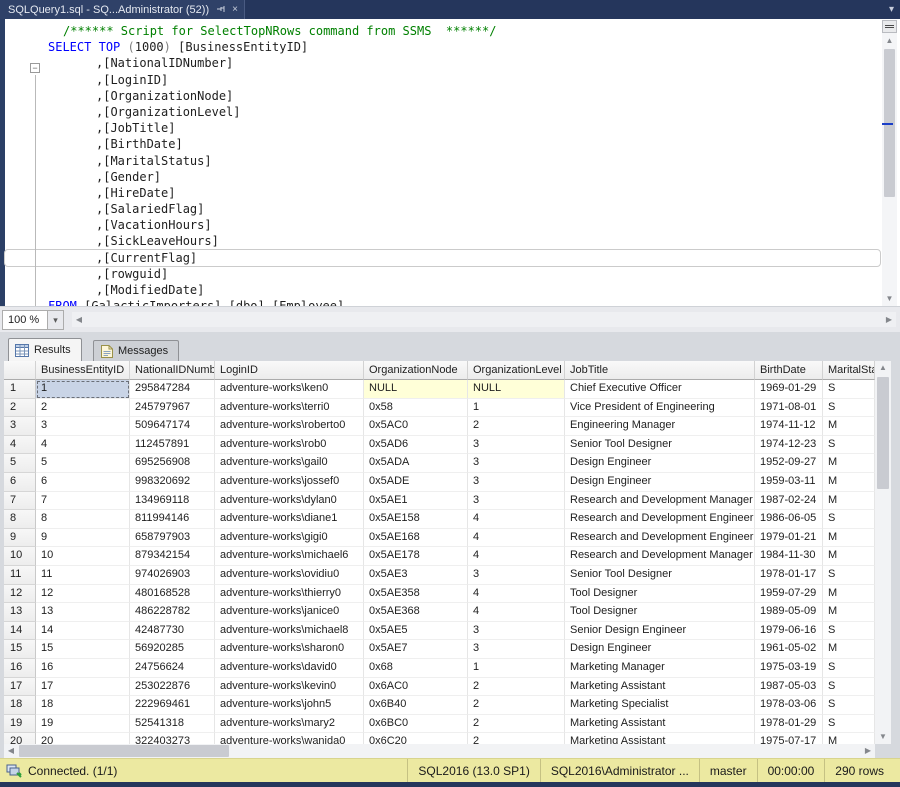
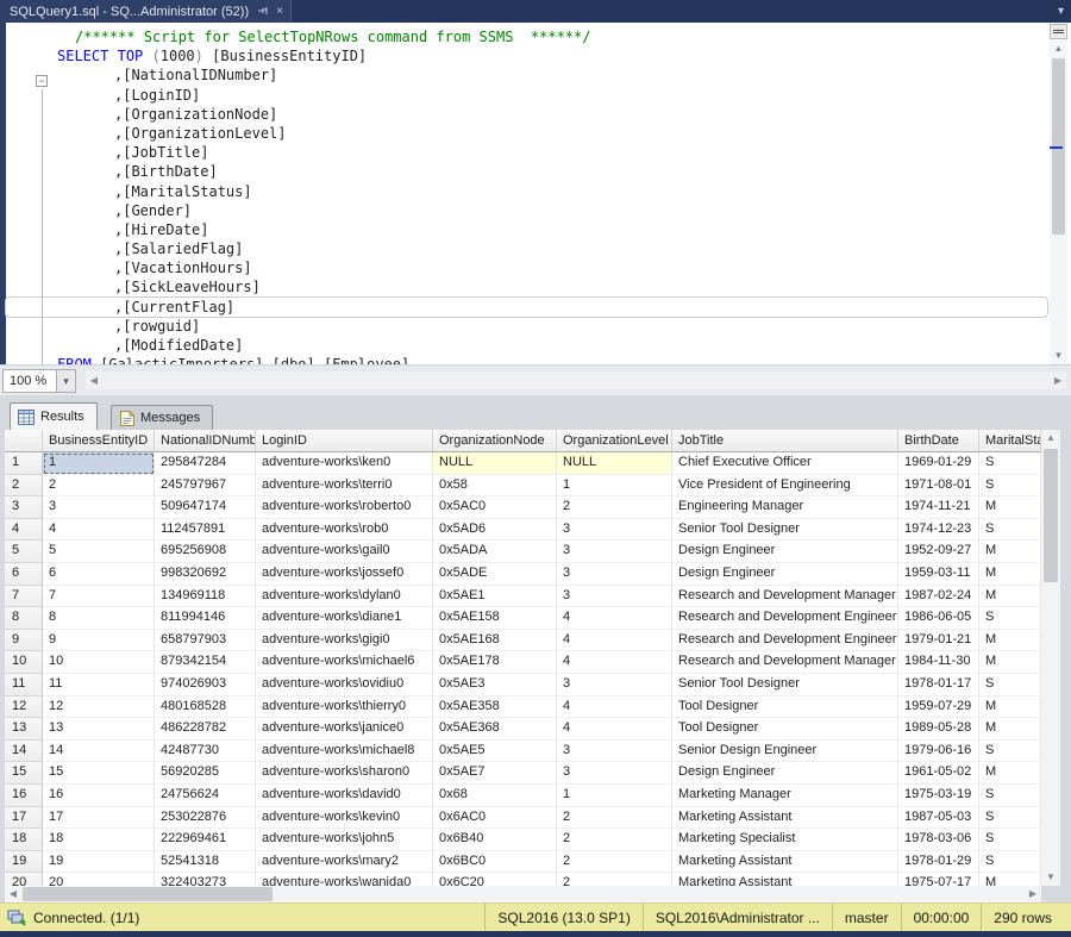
  SQLQuery1.sql - SQ...Administrator (52))
  ×
  ▾
  /****** Script for SelectTopNRows command from SSMS ******/
  SELECT TOP (1000) [BusinessEntityID]
  ,[NationalIDNumber]
  ,[LoginID]
  ,[OrganizationNode]
  ,[OrganizationLevel]
  ,[JobTitle]
  ,[BirthDate]
  ,[MaritalStatus]
  ,[Gender]
  ,[HireDate]
  ,[SalariedFlag]
  ,[VacationHours]
  ,[SickLeaveHours]
  ,[CurrentFlag]
  ,[rowguid]
  ,[ModifiedDate]
  −
  ▲
  ▼
  100 %
  ▾
  ◀
  ▶
  Results
  Messages
  BusinessEntityID
  NationalIDNumb
  LoginID
  OrganizationNode
  OrganizationLevel
  JobTitle
  BirthDate
  MaritalSt
  1
  1
  295847284
  adventure-works\ken0
  NULL
  NULL
  Chief Executive Officer
  1969-01-29
  S
  2
  2
  245797967
  adventure-works\terri0
  0x58
  1
  Vice President of Engineering
  1971-08-01
  S
  3
  3
  509647174
  adventure-works\roberto0
  0x5AC0
  2
  Engineering Manager
- 1974-11-12
+ 1974-11-21
  M
  4
  4
  112457891
  adventure-works\rob0
  0x5AD6
  3
  Senior Tool Designer
  1974-12-23
  S
  5
  5
  695256908
  adventure-works\gail0
  0x5ADA
  3
  Design Engineer
  1952-09-27
  M
  6
  6
  998320692
  adventure-works\jossef0
  0x5ADE
  3
  Design Engineer
  1959-03-11
  M
  7
  7
  134969118
  adventure-works\dylan0
  0x5AE1
  3
  Research and Development Manager
  1987-02-24
  M
  8
  8
  811994146
  adventure-works\diane1
  0x5AE158
  4
  Research and Development Engineer
  1986-06-05
  S
  9
  9
  658797903
  adventure-works\gigi0
  0x5AE168
  4
  Research and Development Engineer
  1979-01-21
  M
  10
  10
  879342154
  adventure-works\michael6
  0x5AE178
  4
  Research and Development Manager
  1984-11-30
  M
  11
  11
  974026903
  adventure-works\ovidiu0
  0x5AE3
  3
  Senior Tool Designer
  1978-01-17
  S
  12
  12
  480168528
  adventure-works\thierry0
  0x5AE358
  4
  Tool Designer
  1959-07-29
  M
  13
  13
  486228782
  adventure-works\janice0
  0x5AE368
  4
  Tool Designer
- 1989-05-09
+ 1989-05-28
  M
  14
  14
  42487730
  adventure-works\michael8
  0x5AE5
  3
  Senior Design Engineer
  1979-06-16
  S
  15
  15
  56920285
  adventure-works\sharon0
  0x5AE7
  3
  Design Engineer
  1961-05-02
  M
  16
  16
  24756624
  adventure-works\david0
  0x68
  1
  Marketing Manager
  1975-03-19
  S
  17
  17
  253022876
  adventure-works\kevin0
  0x6AC0
  2
  Marketing Assistant
  1987-05-03
  S
  18
  18
  222969461
  adventure-works\john5
  0x6B40
  2
  Marketing Specialist
  1978-03-06
  S
  19
  19
  52541318
  adventure-works\mary2
  0x6BC0
  2
  Marketing Assistant
  1978-01-29
  S
  20
  20
  322403273
  adventure-works\wanida0
  0x6C20
  2
  Marketing Assistant
  1975-07-17
  M
  ▲
  ▼
  ◀
  ▶
  Connected. (1/1)
  SQL2016 (13.0 SP1)
  SQL2016\Administrator ...
  master
  00:00:00
  290 rows
